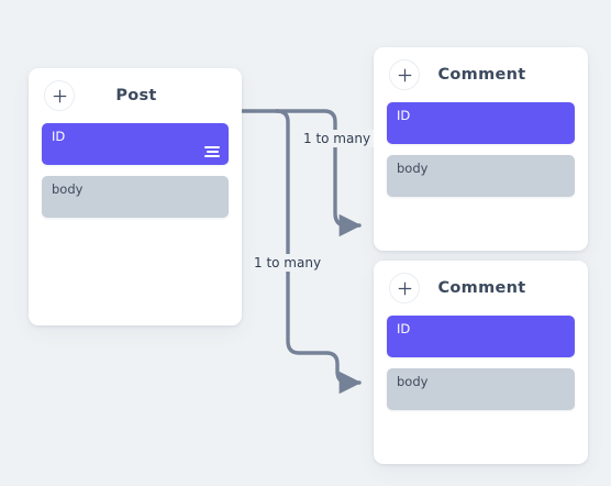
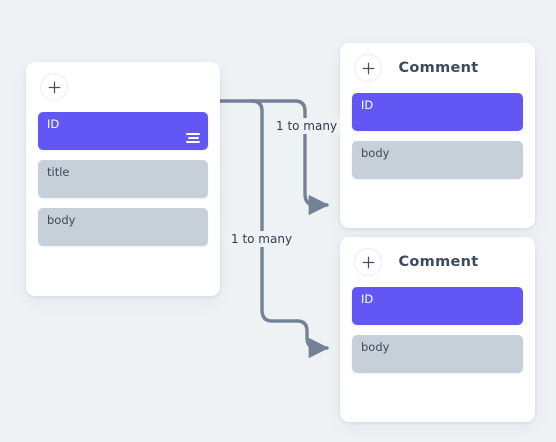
- Post
  ID
+ title
  body
  Comment
  ID
  body
  Comment
  ID
  body
  1 to many
  1 to many
